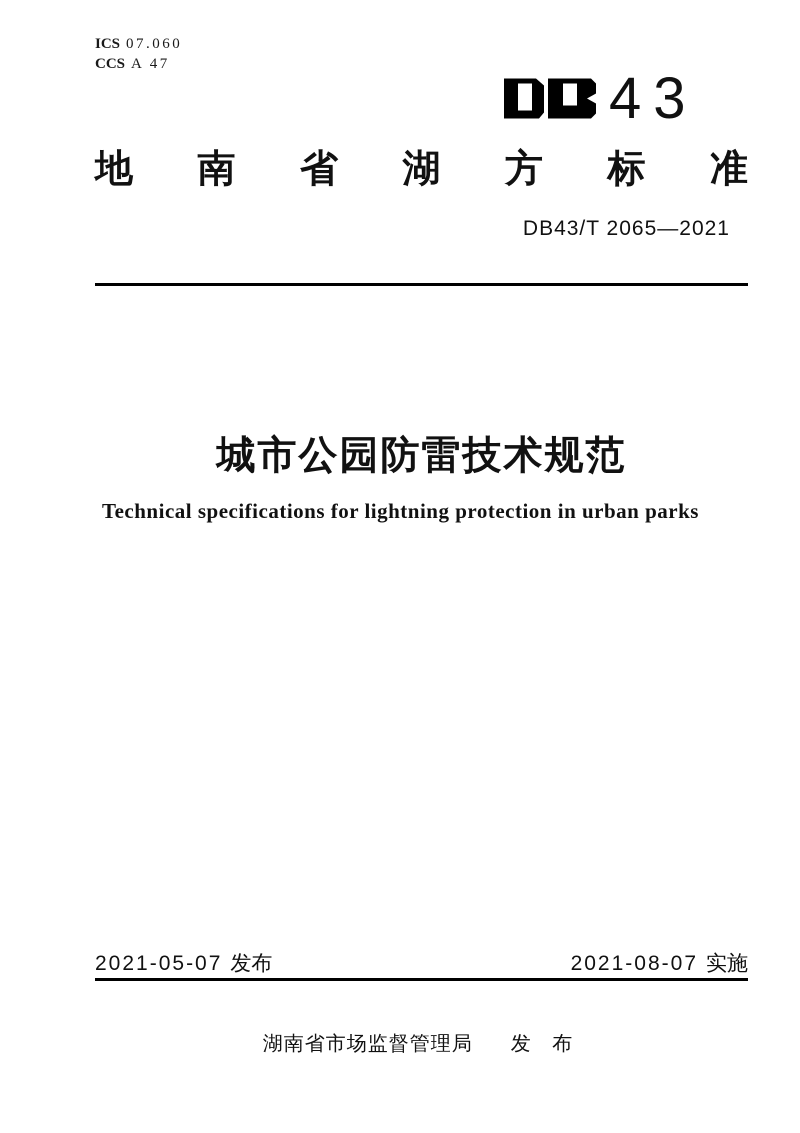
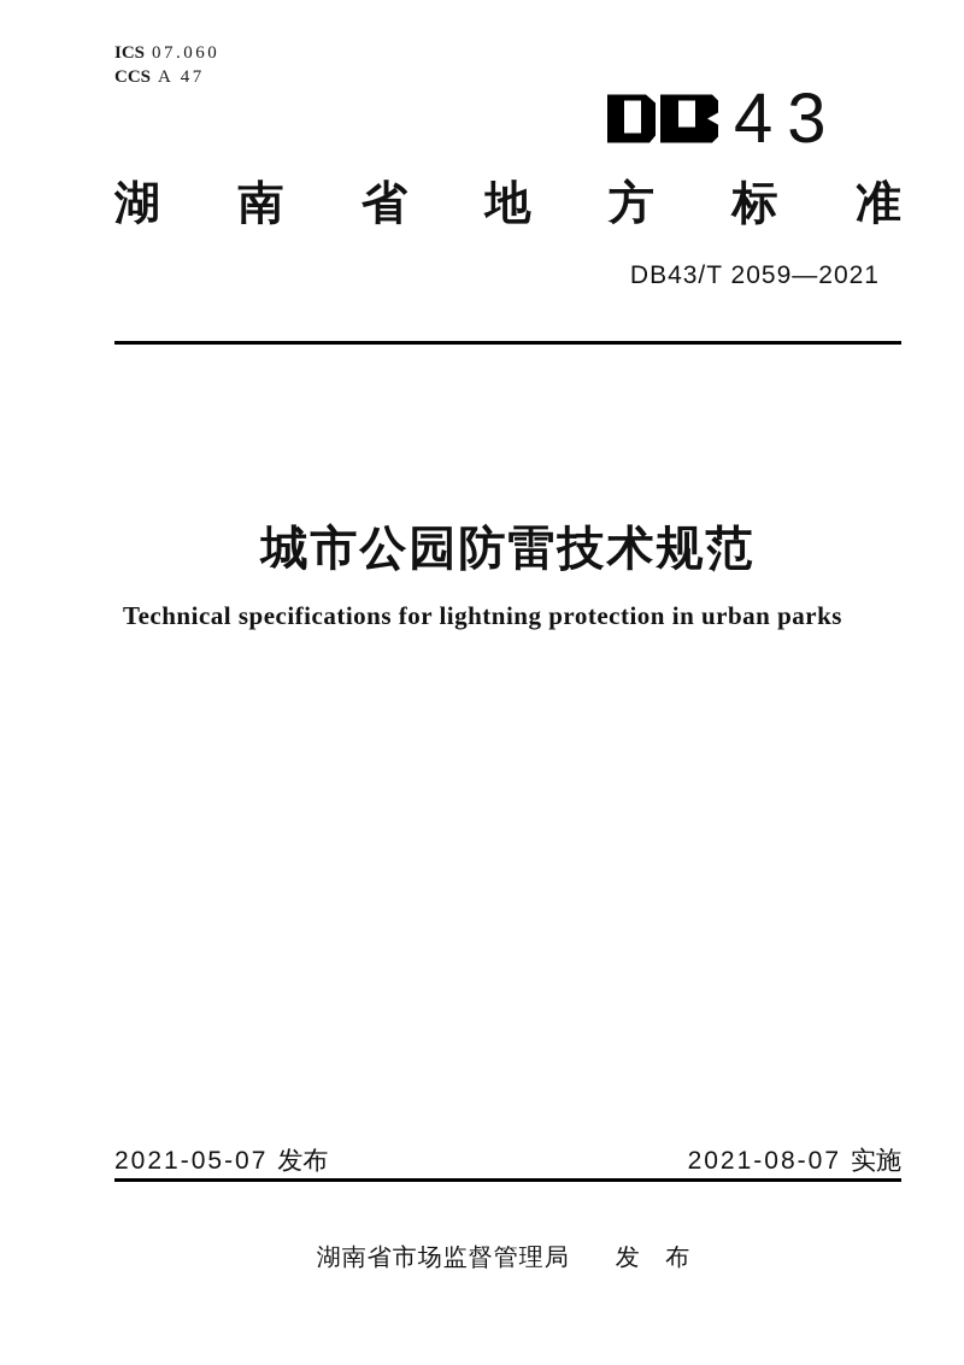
  ICS 07.060
  CCS A 47
  43
- 地
+ 湖
  南
  省
- 湖
+ 地
  方
  标
  准
- DB43/T 2065—2021
+ DB43/T 2059—2021
  城市公园防雷技术规范
  Technical specifications for lightning protection in urban parks
  2021-05-07 发布
  2021-08-07 实施
  湖南省市场监督管理局 发 布
